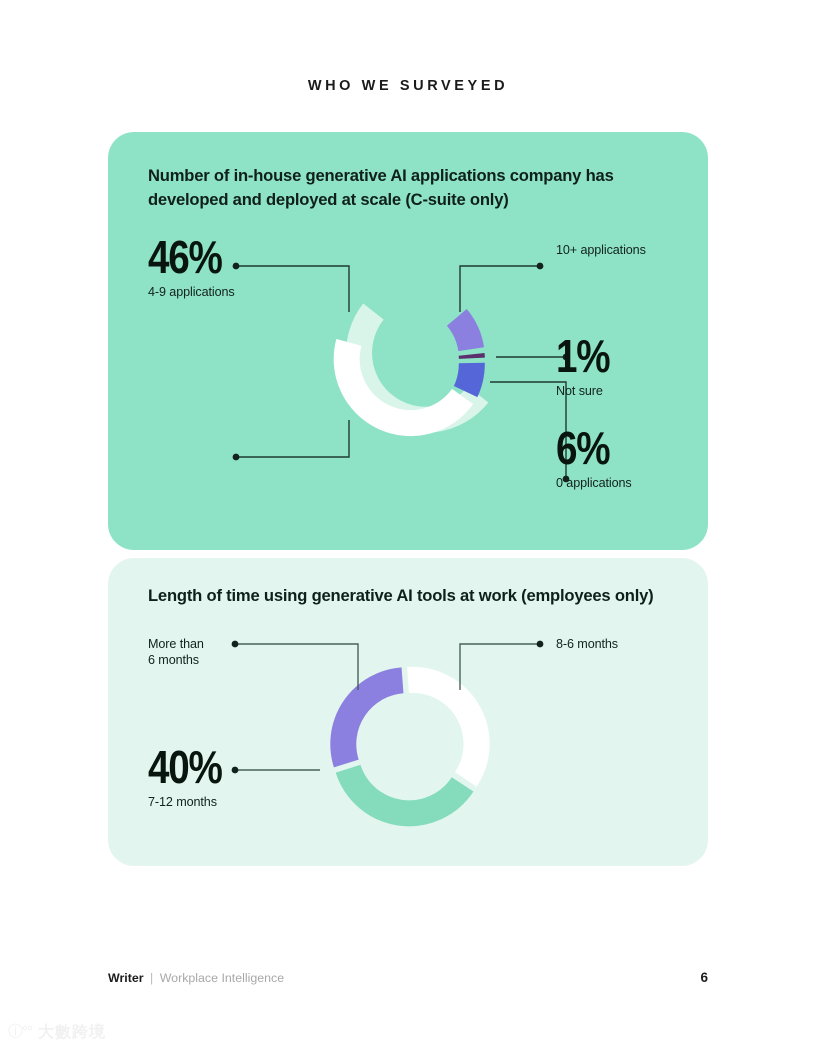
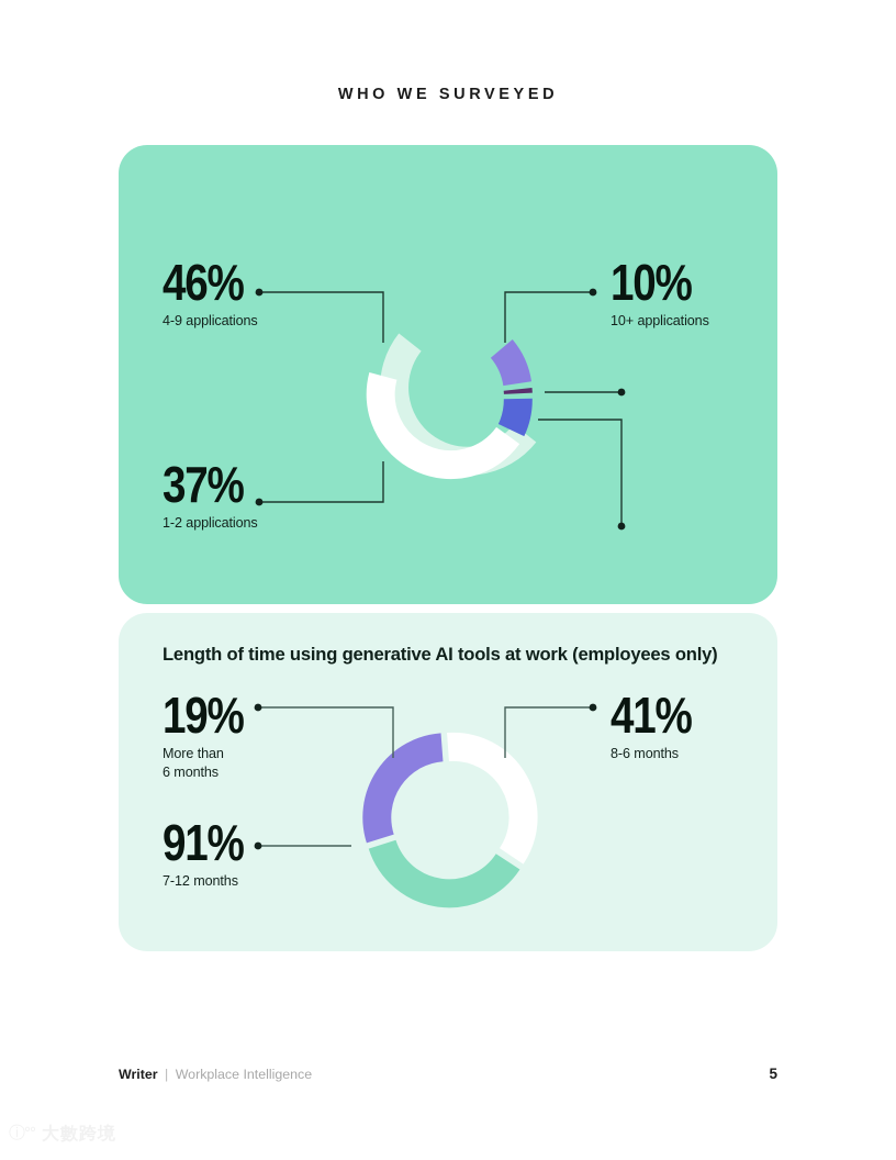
  WHO WE SURVEYED
- Number of in-house generative AI applications company has developed and deployed at scale (C-suite only)
  46%
  4-9 applications
+ 37%
+ 1-2 applications
+ 10%
  10+ applications
- 1%
- Not sure
- 6%
- 0 applications
  Length of time using generative AI tools at work (employees only)
+ 19%
  More than
  6 months
- 40%
+ 91%
  7-12 months
+ 41%
  8-6 months
  Writer | Workplace Intelligence
- 6
+ 5
